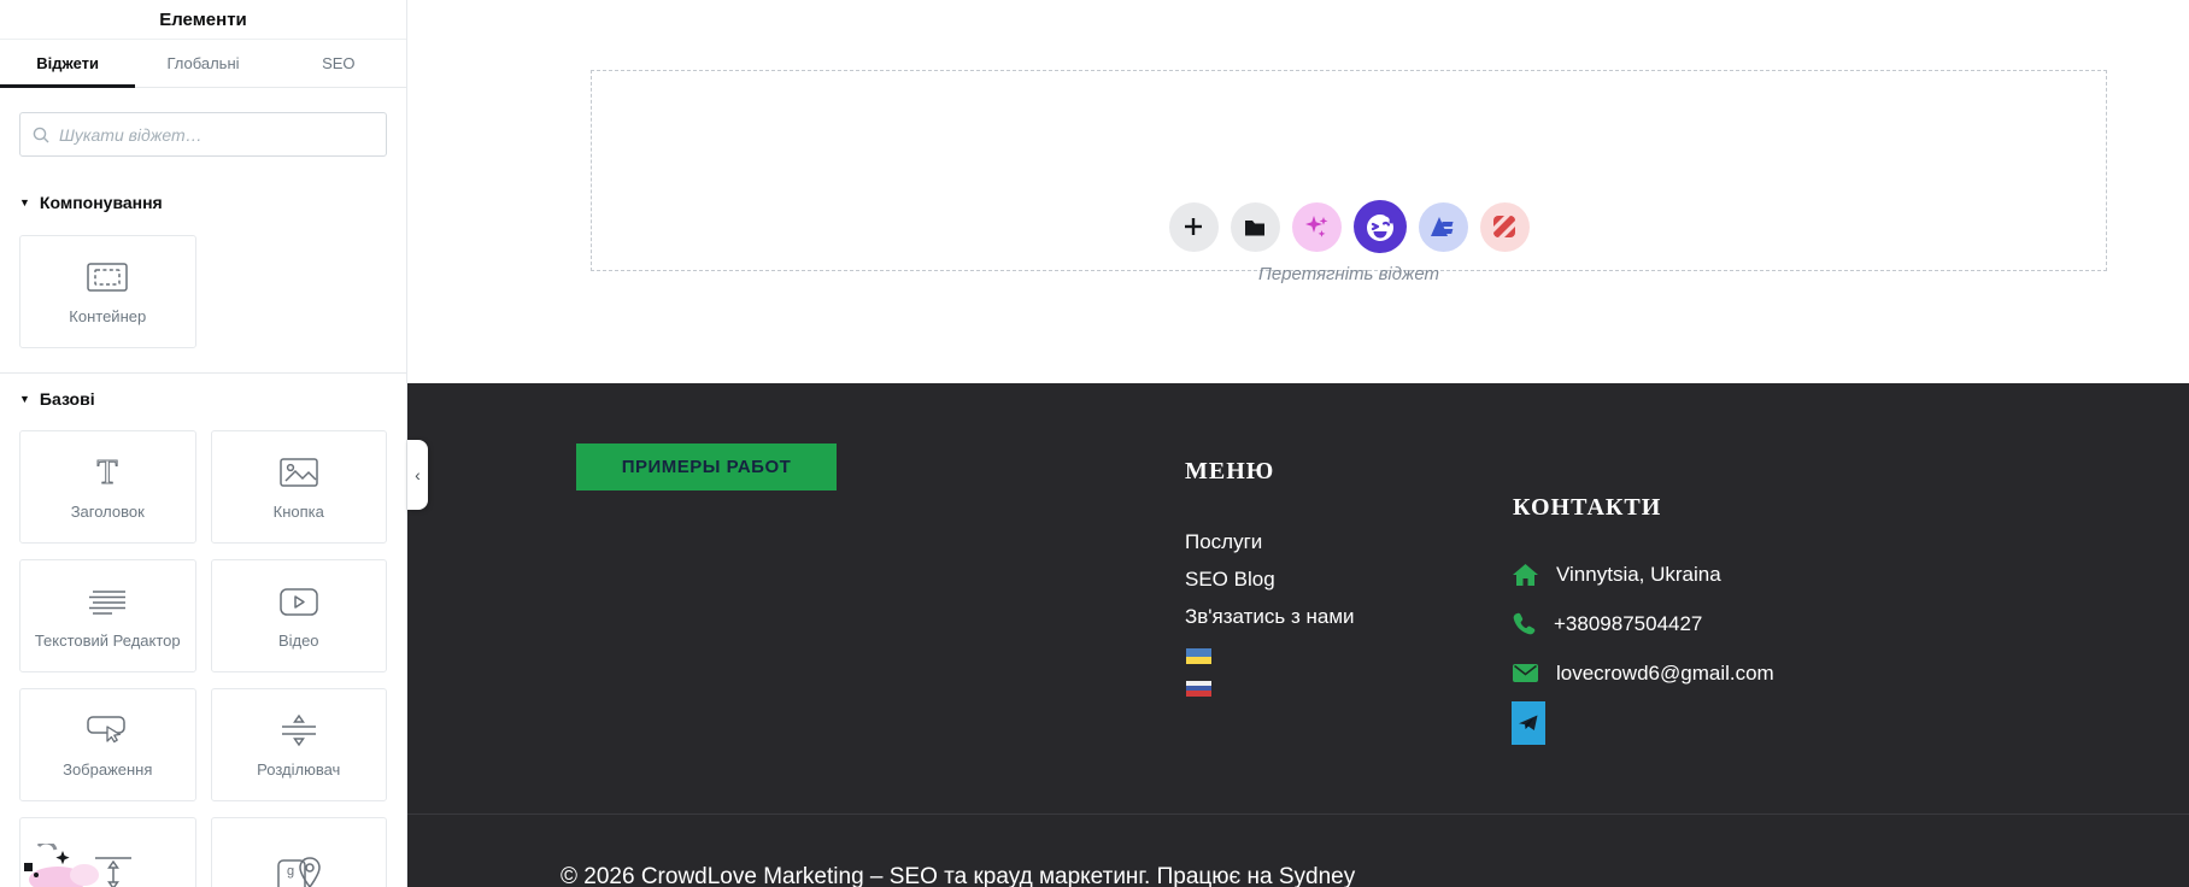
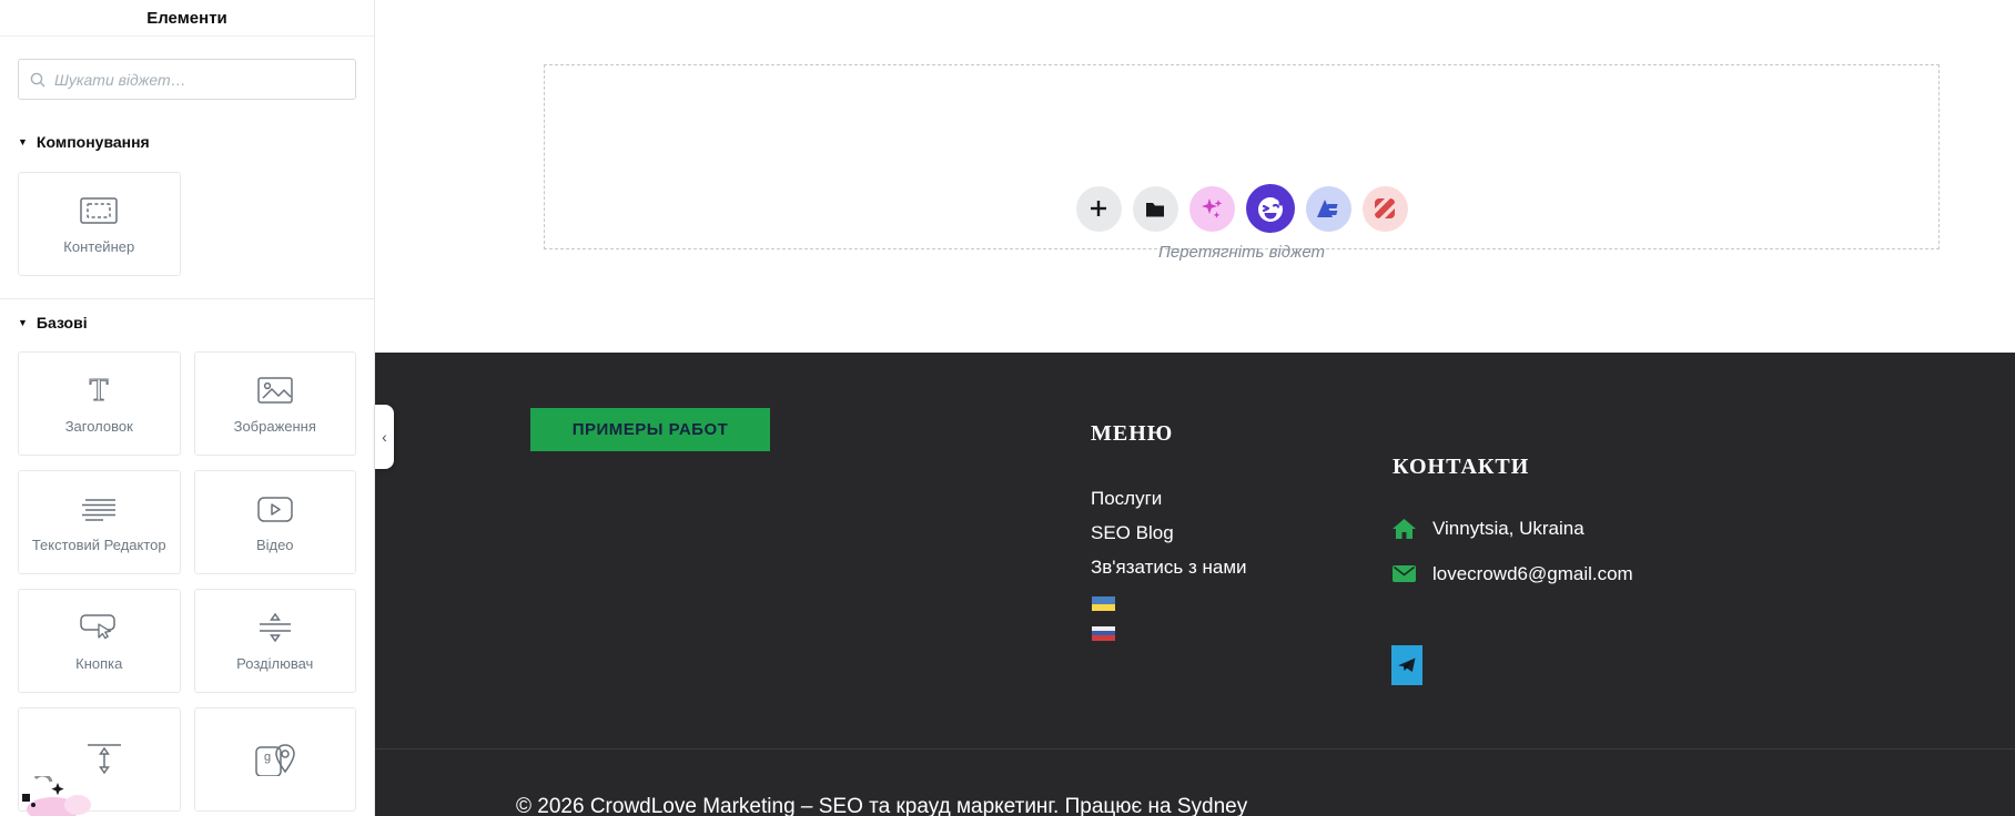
  Елементи
- Віджети
- Глобальні
- SEO
  Шукати віджет…
  ▼
  Компонування
  Контейнер
  ▼
  Базові
  T
  Заголовок
- Кнопка
+ Зображення
  Текстовий Редактор
  Відео
- Зображення
+ Кнопка
  Розділювач
  g
  ‹
  Перетягніть віджет
  ПРИМЕРЫ РАБОТ
  МЕНЮ
  Послуги
  SEO Blog
  Зв'язатись з нами
  КОНТАКТИ
  Vinnytsia, Ukraina
- +380987504427
  lovecrowd6@gmail.com
  © 2026 CrowdLove Marketing – SEO та крауд маркетинг. Працює на Sydney
